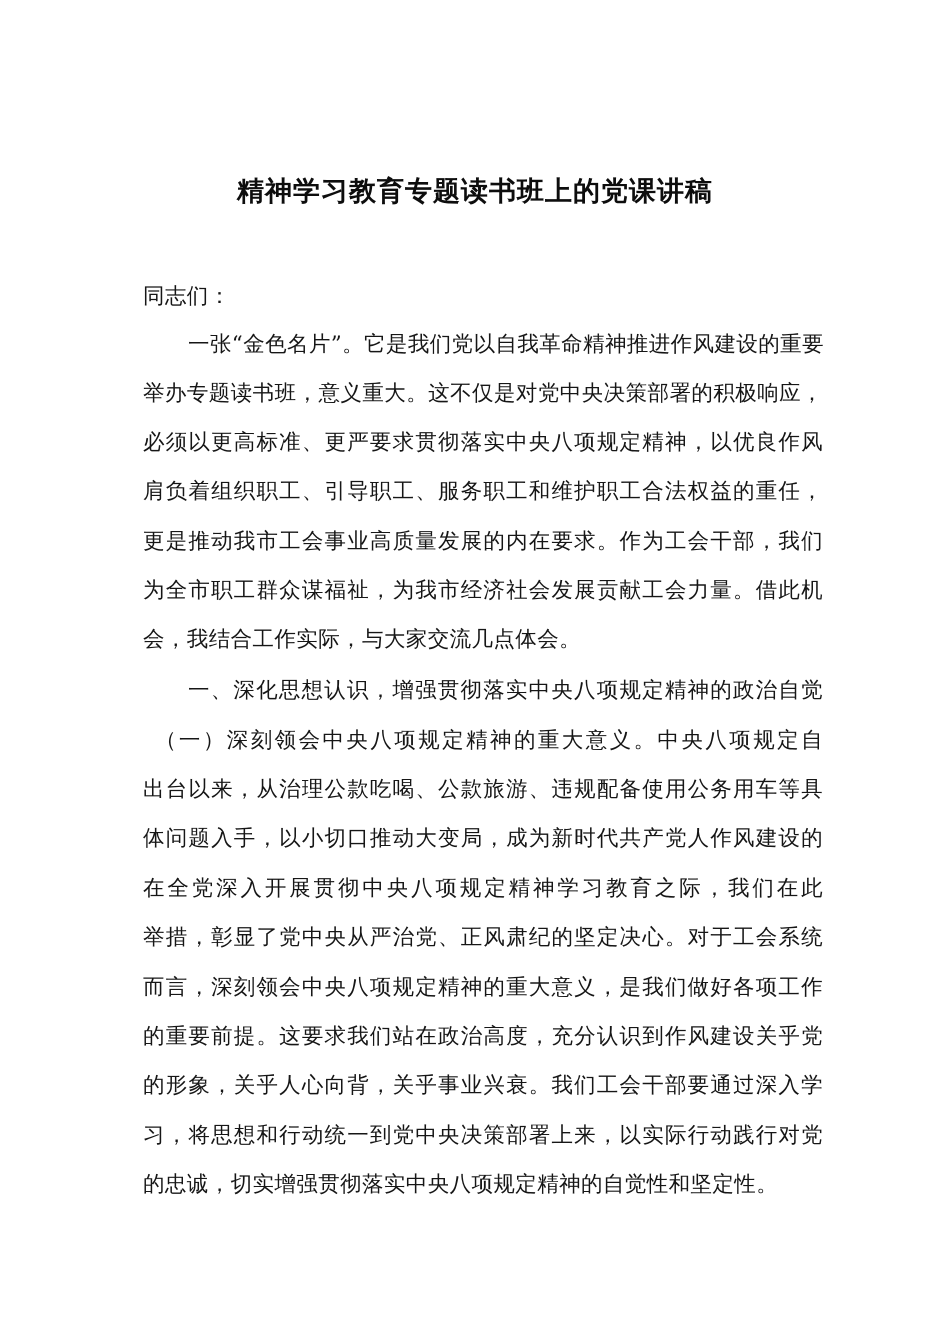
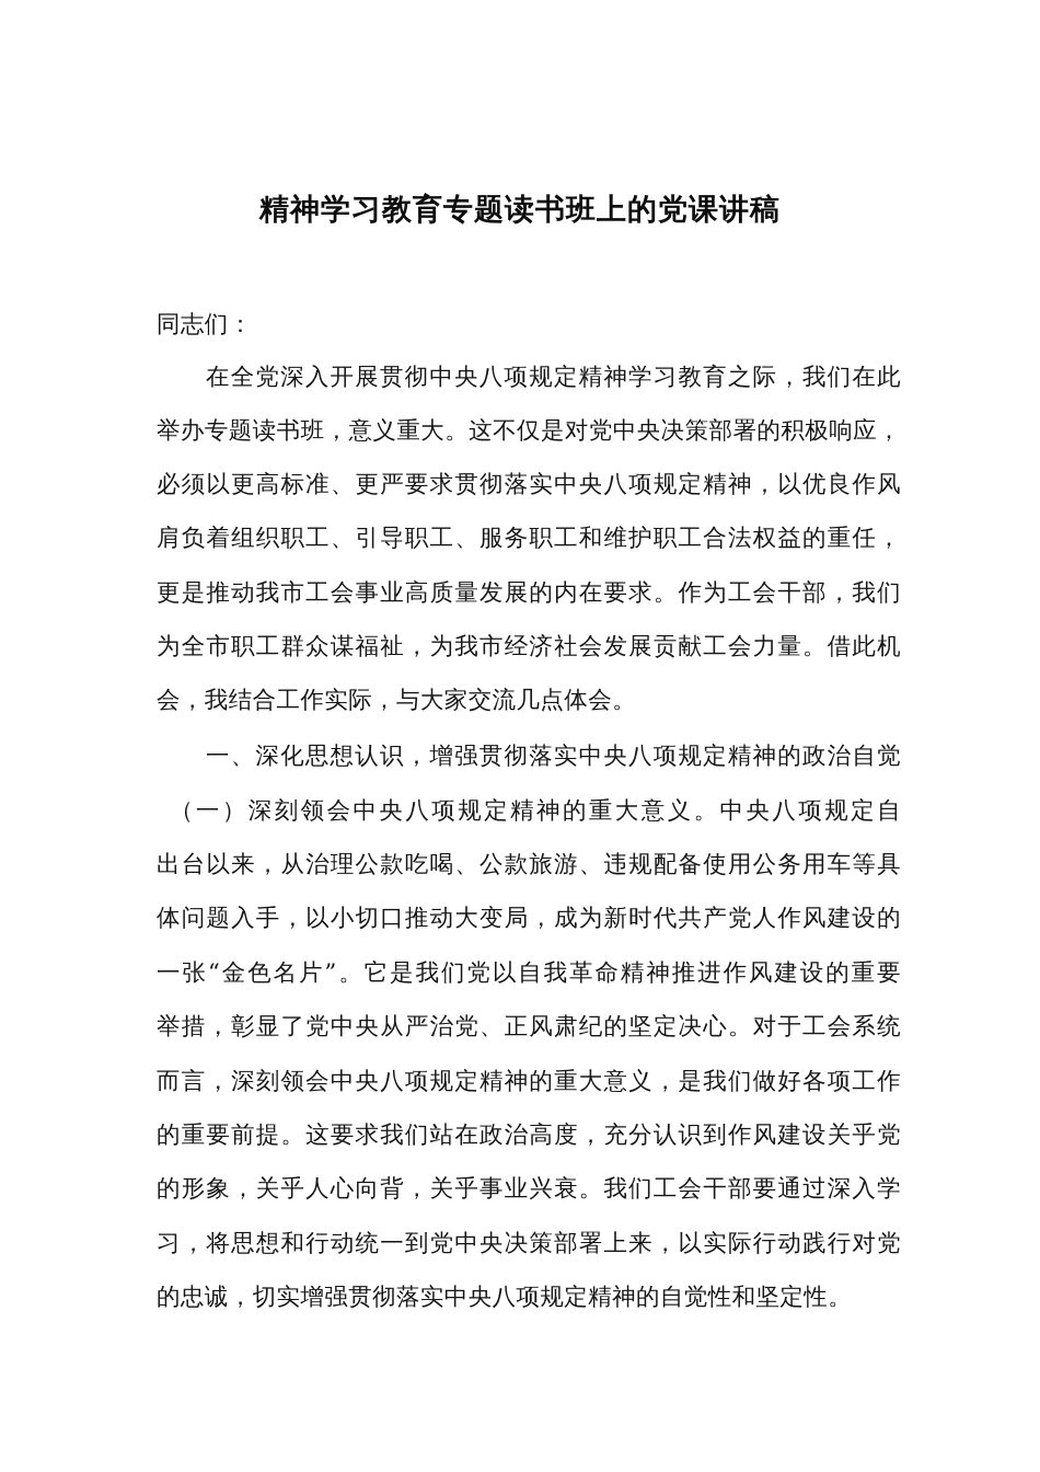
  精神学习教育专题读书班上的党课讲稿
  同志们：
- 一张“金色名片”。它是我们党以自我革命精神推进作风建设的重要
+ 在全党深入开展贯彻中央八项规定精神学习教育之际，我们在此
  举办专题读书班，意义重大。这不仅是对党中央决策部署的积极响应，
  必须以更高标准、更严要求贯彻落实中央八项规定精神，以优良作风
  肩负着组织职工、引导职工、服务职工和维护职工合法权益的重任，
  更是推动我市工会事业高质量发展的内在要求。作为工会干部，我们
  为全市职工群众谋福祉，为我市经济社会发展贡献工会力量。借此机
  会，我结合工作实际，与大家交流几点体会。
  一、深化思想认识，增强贯彻落实中央八项规定精神的政治自觉
  （一）深刻领会中央八项规定精神的重大意义。中央八项规定自
  出台以来，从治理公款吃喝、公款旅游、违规配备使用公务用车等具
  体问题入手，以小切口推动大变局，成为新时代共产党人作风建设的
- 在全党深入开展贯彻中央八项规定精神学习教育之际，我们在此
+ 一张“金色名片”。它是我们党以自我革命精神推进作风建设的重要
  举措，彰显了党中央从严治党、正风肃纪的坚定决心。对于工会系统
  而言，深刻领会中央八项规定精神的重大意义，是我们做好各项工作
  的重要前提。这要求我们站在政治高度，充分认识到作风建设关乎党
  的形象，关乎人心向背，关乎事业兴衰。我们工会干部要通过深入学
  习，将思想和行动统一到党中央决策部署上来，以实际行动践行对党
  的忠诚，切实增强贯彻落实中央八项规定精神的自觉性和坚定性。
